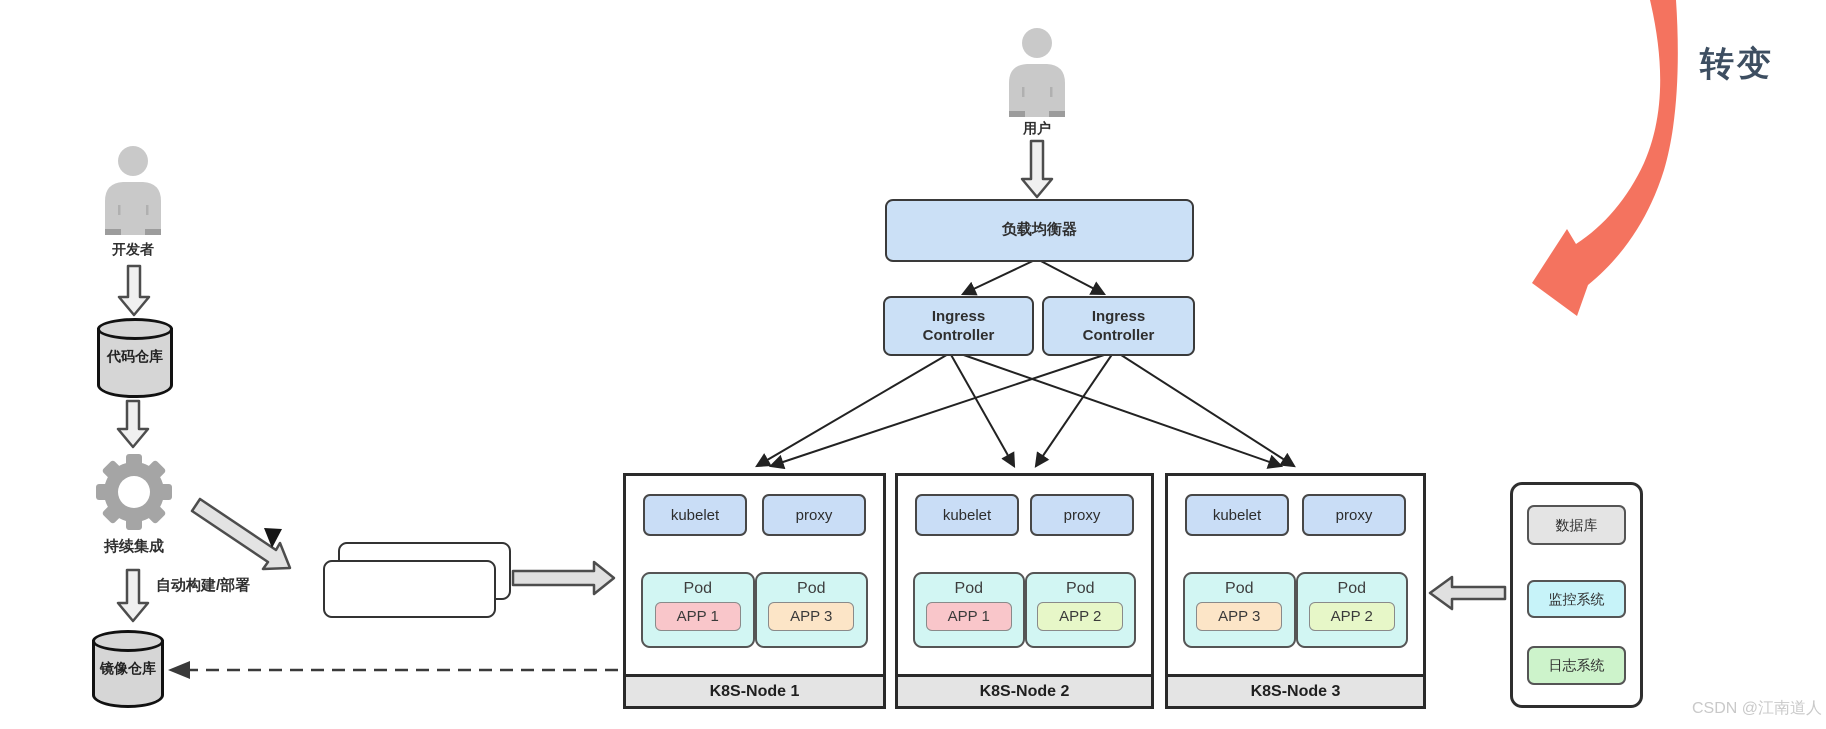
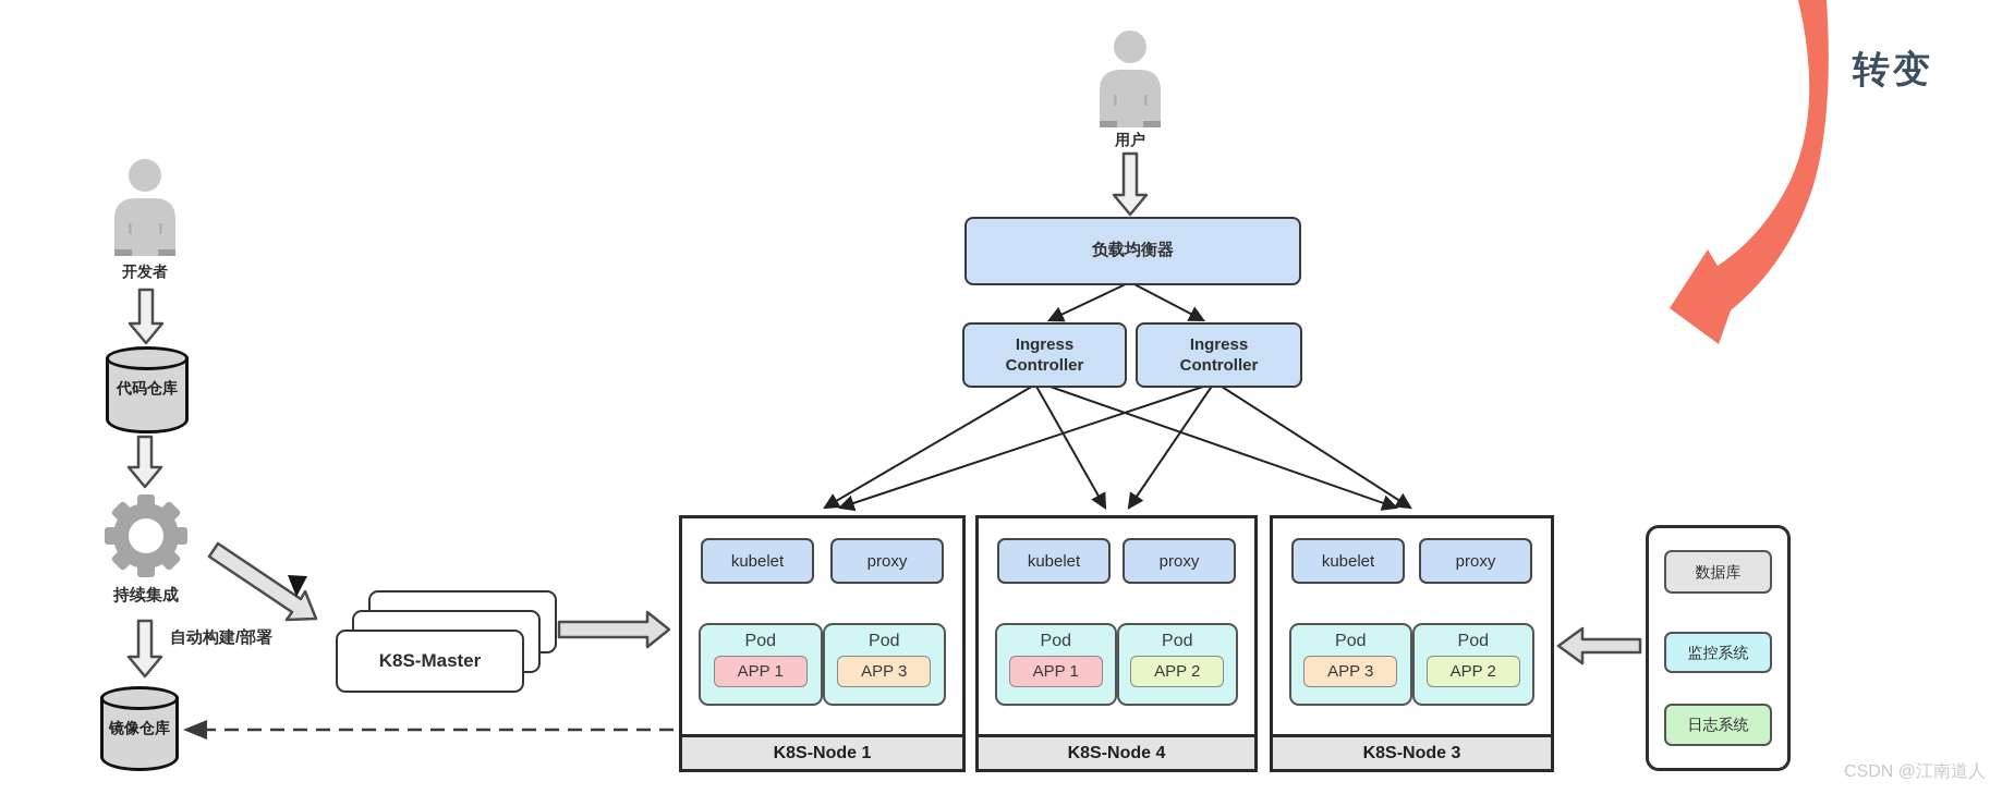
  用户
  负载均衡器
  Ingress
  Controller
  Ingress
  Controller
  开发者
  代码仓库
  持续集成
  自动构建/部署
  镜像仓库
+ K8S-Master
  kubelet
  proxy
  Pod
  APP 1
  Pod
  APP 3
  K8S-Node 1
  kubelet
  proxy
  Pod
  APP 1
  Pod
  APP 2
- K8S-Node 2
+ K8S-Node 4
  kubelet
  proxy
  Pod
  APP 3
  Pod
  APP 2
  K8S-Node 3
  数据库
  监控系统
  日志系统
  转变
  CSDN @江南道人
